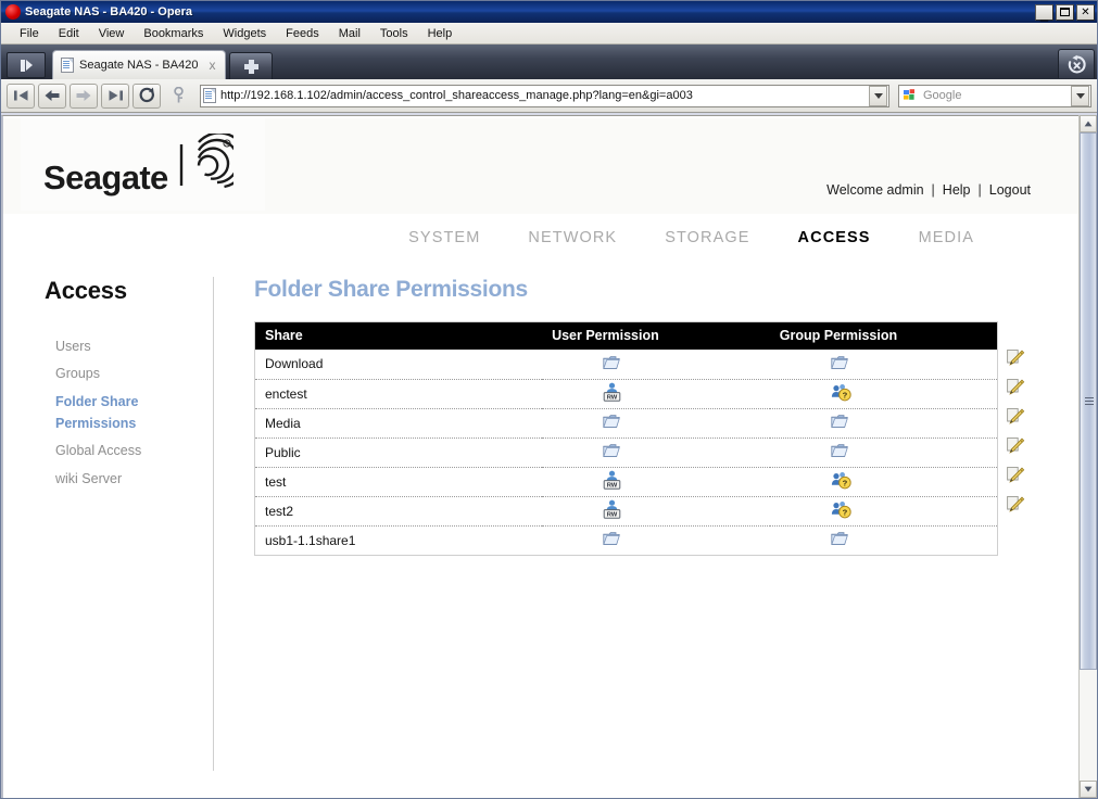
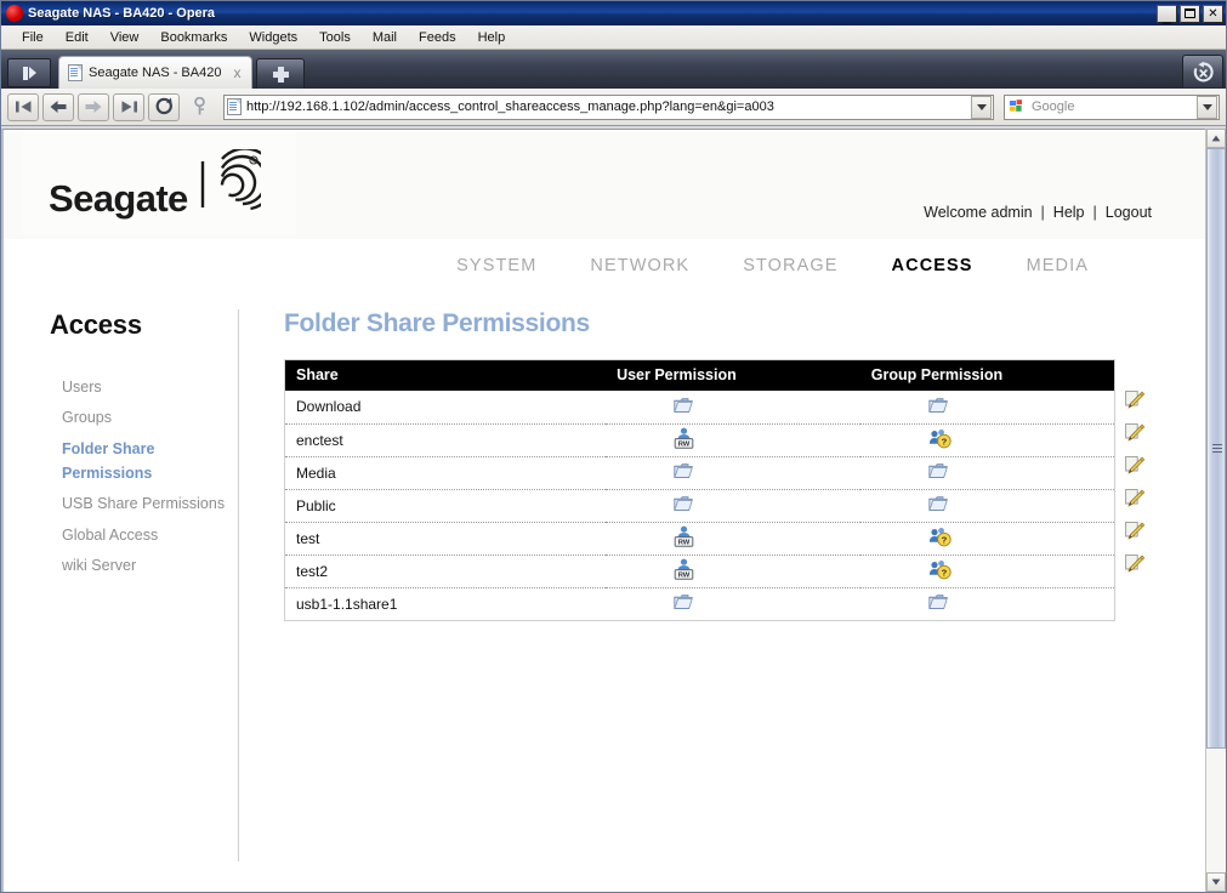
  Seagate NAS - BA420 - Opera
  _
  ✕
  File
  Edit
  View
  Bookmarks
  Widgets
- Feeds
+ Tools
  Mail
- Tools
+ Feeds
  Help
  Seagate NAS - BA420
  x
  http://192.168.1.102/admin/access_control_shareaccess_manage.php?lang=en&gi=a003
  Google
  Seagate
  Welcome admin
  |
  Help
  |
  Logout
  SYSTEM
  NETWORK
  STORAGE
  ACCESS
  MEDIA
  Access
  Users
  Groups
  Folder Share Permissions
+ USB Share Permissions
  Global Access
  wiki Server
  Folder Share Permissions
  Share	User Permission	Group Permission
  Download
  enctest		?
  Media
  Public
  test		?
  test2		?
  usb1-1.1share1
